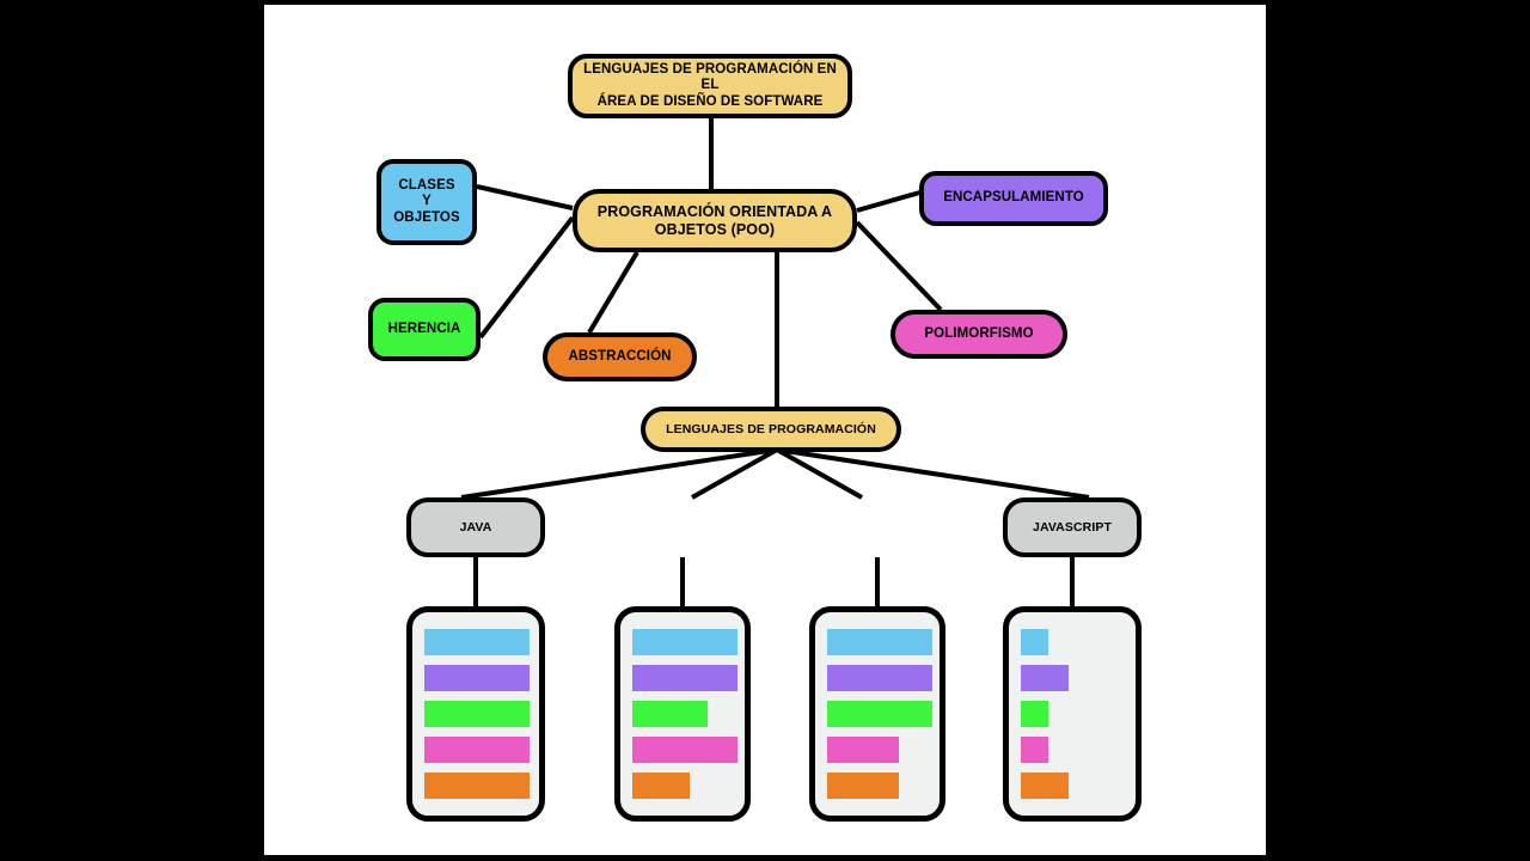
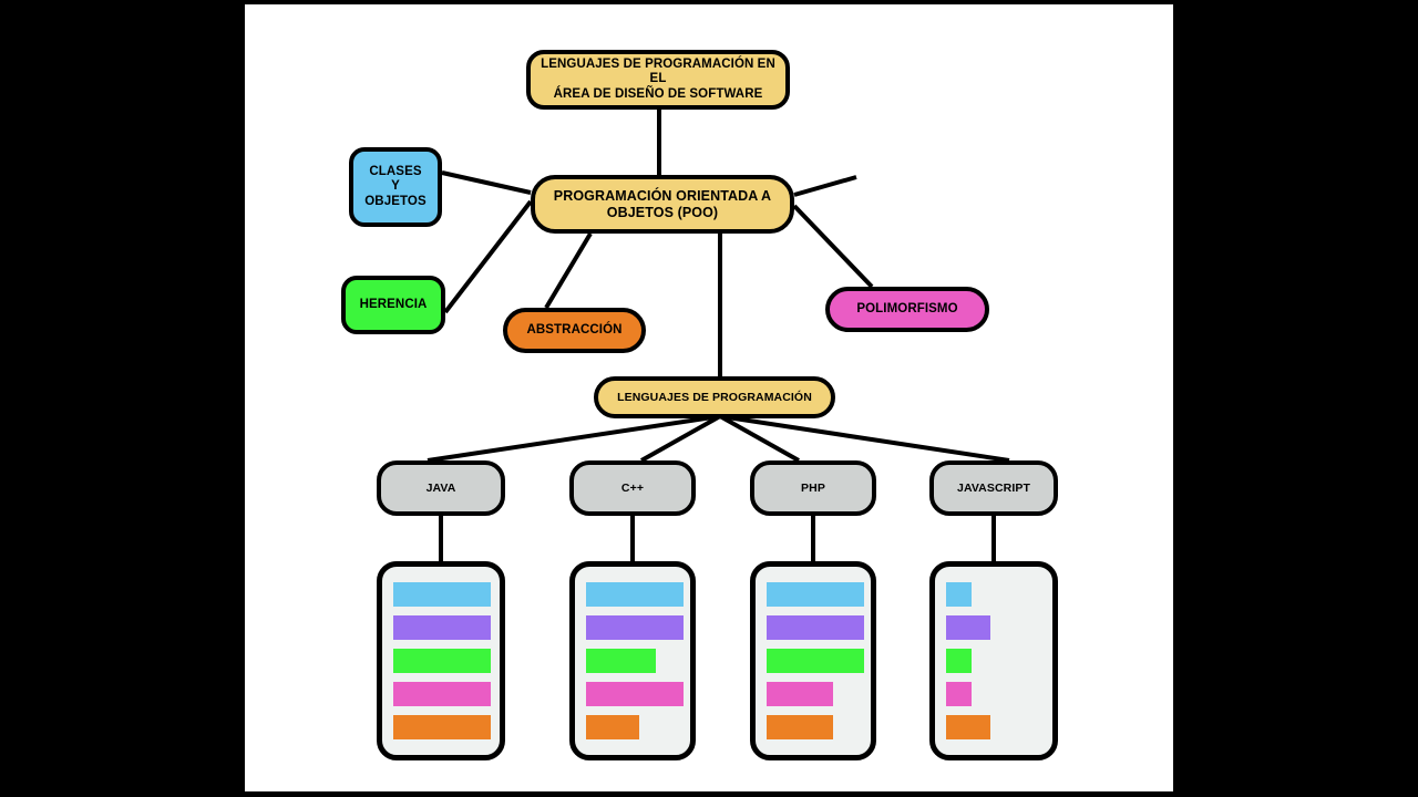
  LENGUAJES DE PROGRAMACIÓN EN EL
  ÁREA DE DISEÑO DE SOFTWARE
  PROGRAMACIÓN ORIENTADA A
  OBJETOS (POO)
  CLASES
  Y
  OBJETOS
  HERENCIA
  ABSTRACCIÓN
- ENCAPSULAMIENTO
  POLIMORFISMO
  LENGUAJES DE PROGRAMACIÓN
  JAVA
+ C++
+ PHP
  JAVASCRIPT
